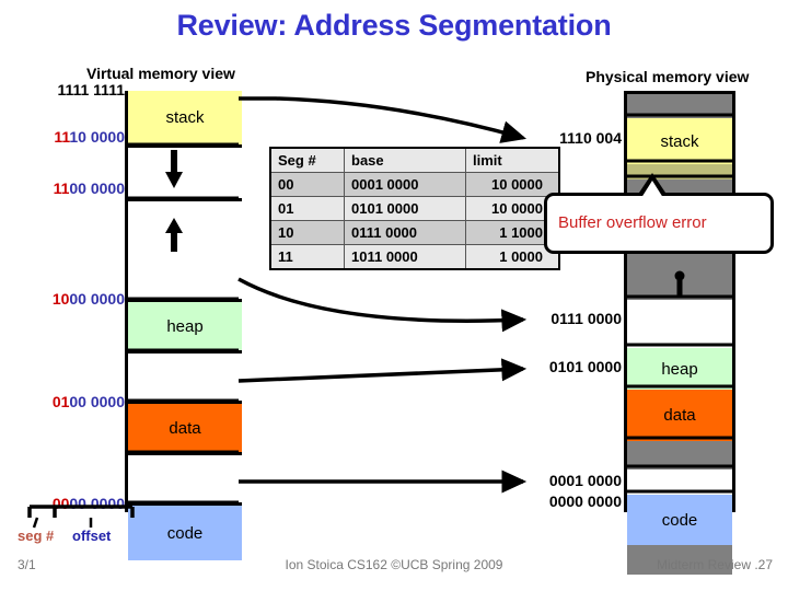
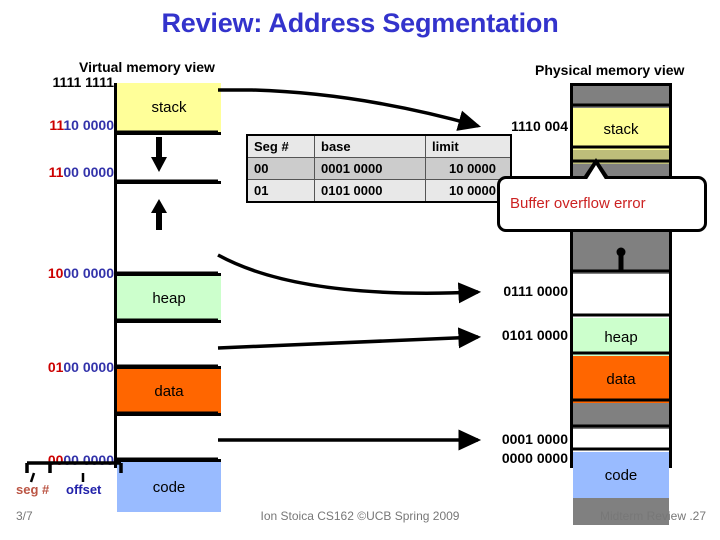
  Review: Address Segmentation
  Virtual memory view
  Physical memory view
  1111 1111
  1110 0000
  1100 0000
  1000 0000
  0100 0000
  0000 0000
  stack
  heap
  data
  code
  stack
  heap
  data
  code
  1110 004
  0111 0000
  0101 0000
  0001 0000
  0000 0000
  Seg #	base	limit
  00	0001 0000	10 0000
  01	0101 0000	10 0000
- 10	0111 0000	1 1000
- 11	1011 0000	1 0000
  Buffer overflow error
  seg #
  offset
- 3/1
+ 3/7
  Ion Stoica CS162 ©UCB Spring 2009
  Midterm Review .27
